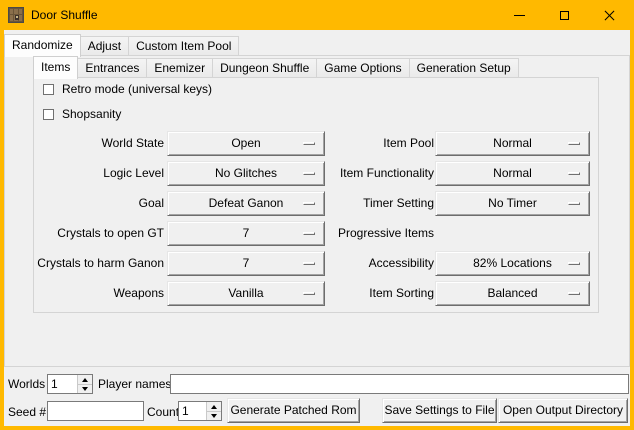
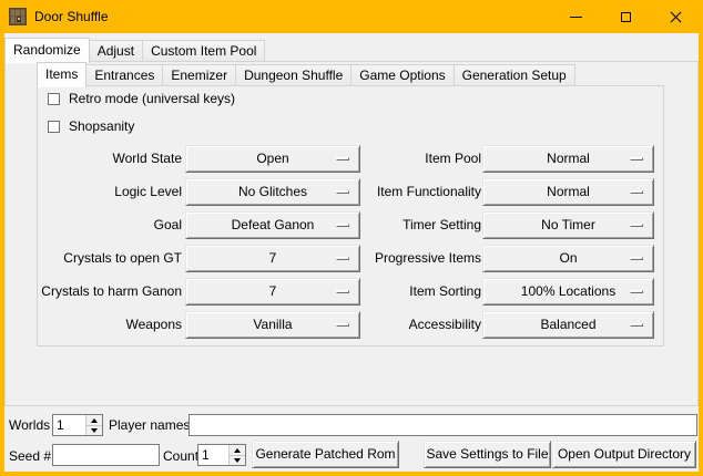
  Door Shuffle
  Randomize
  Adjust
  Custom Item Pool
  Items
  Entrances
  Enemizer
  Dungeon Shuffle
  Game Options
  Generation Setup
  Retro mode (universal keys)
  Shopsanity
  World State
  Open
  Item Pool
  Normal
  Logic Level
  No Glitches
  Item Functionality
  Normal
  Goal
  Defeat Ganon
  Timer Setting
  No Timer
  Crystals to open GT
  7
  Progressive Items
+ On
  Crystals to harm Ganon
  7
- Accessibility
+ Item Sorting
- 82% Locations
+ 100% Locations
  Weapons
  Vanilla
- Item Sorting
+ Accessibility
  Balanced
  Worlds
  1
  Player names
  Seed #
  Coun
  1
  Generate Patched Rom
  Save Settings to File
  Open Output Directory
